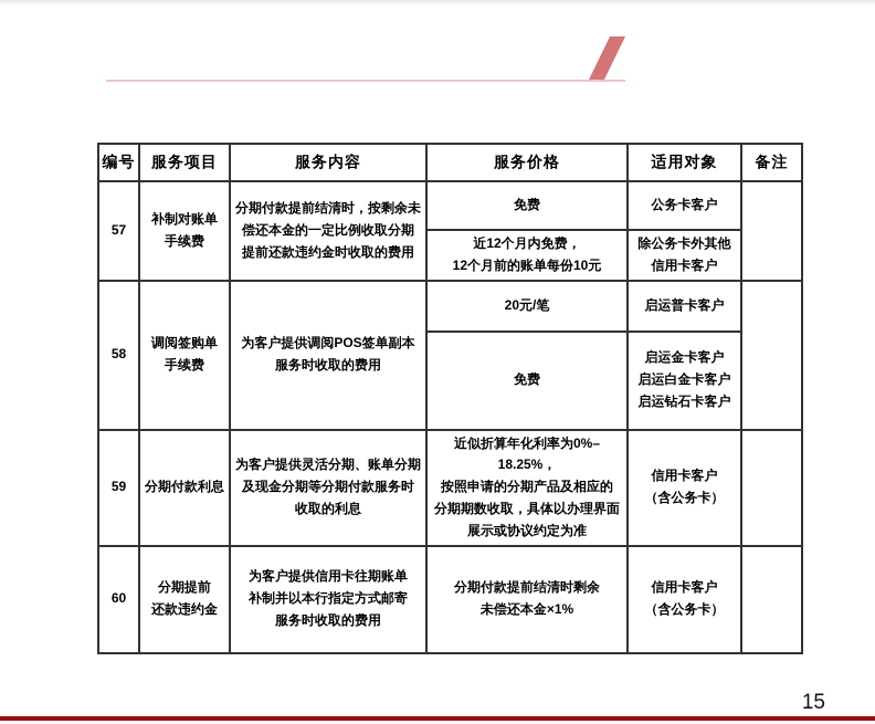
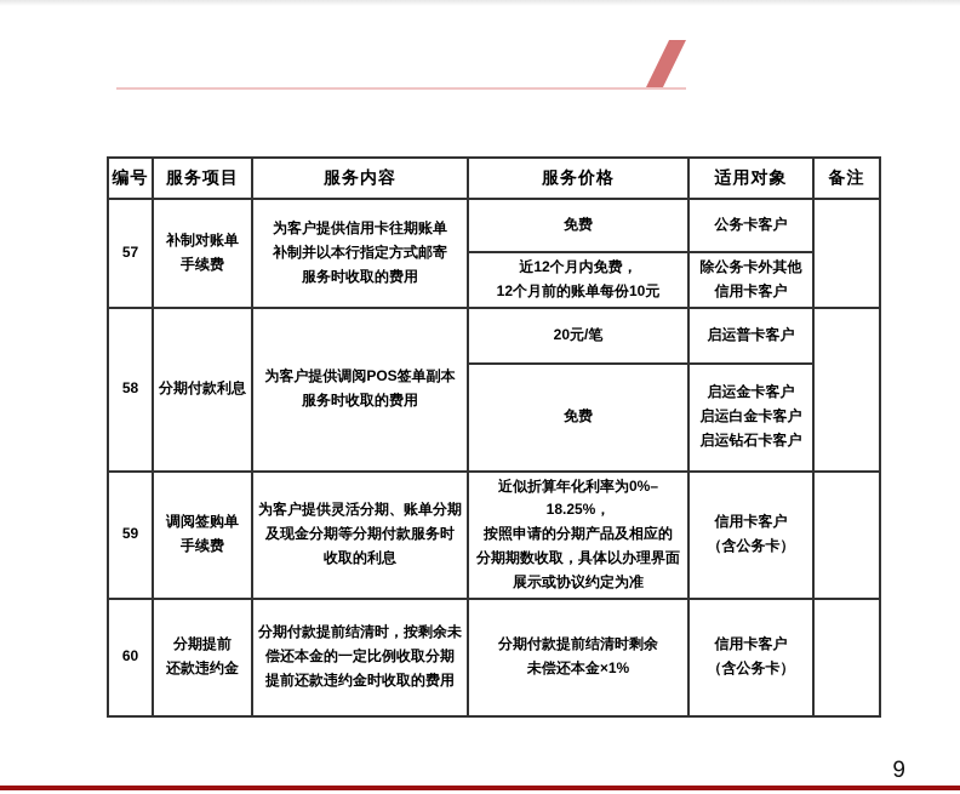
  编号	服务项目	服务内容	服务价格	适用对象	备注
- 57	补制对账单 手续费	分期付款提前结清时，按剩余未 偿还本金的一定比例收取分期 提前还款违约金时收取的费用	免费	公务卡客户
+ 57	补制对账单 手续费	为客户提供信用卡往期账单 补制并以本行指定方式邮寄 服务时收取的费用	免费	公务卡客户
  近12个月内免费， 12个月前的账单每份10元	除公务卡外其他 信用卡客户
- 58	调阅签购单 手续费	为客户提供调阅POS签单副本 服务时收取的费用	20元/笔	启运普卡客户
+ 58	分期付款利息	为客户提供调阅POS签单副本 服务时收取的费用	20元/笔	启运普卡客户
  免费	启运金卡客户 启运白金卡客户 启运钻石卡客户
- 59	分期付款利息	为客户提供灵活分期、账单分期 及现金分期等分期付款服务时 收取的利息	近似折算年化利率为0%–18.25%， 按照申请的分期产品及相应的 分期期数收取，具体以办理界面 展示或协议约定为准	信用卡客户 （含公务卡）
+ 59	调阅签购单 手续费	为客户提供灵活分期、账单分期 及现金分期等分期付款服务时 收取的利息	近似折算年化利率为0%–18.25%， 按照申请的分期产品及相应的 分期期数收取，具体以办理界面 展示或协议约定为准	信用卡客户 （含公务卡）
- 60	分期提前 还款违约金	为客户提供信用卡往期账单 补制并以本行指定方式邮寄 服务时收取的费用	分期付款提前结清时剩余 未偿还本金×1%	信用卡客户 （含公务卡）
+ 60	分期提前 还款违约金	分期付款提前结清时，按剩余未 偿还本金的一定比例收取分期 提前还款违约金时收取的费用	分期付款提前结清时剩余 未偿还本金×1%	信用卡客户 （含公务卡）
- 15
+ 9
